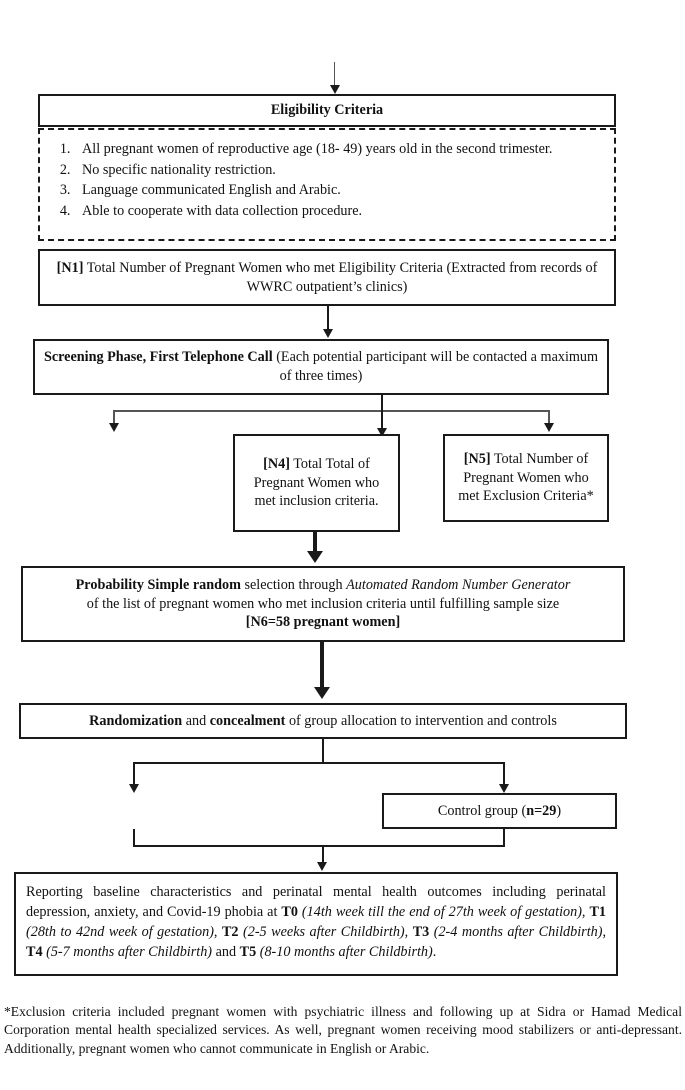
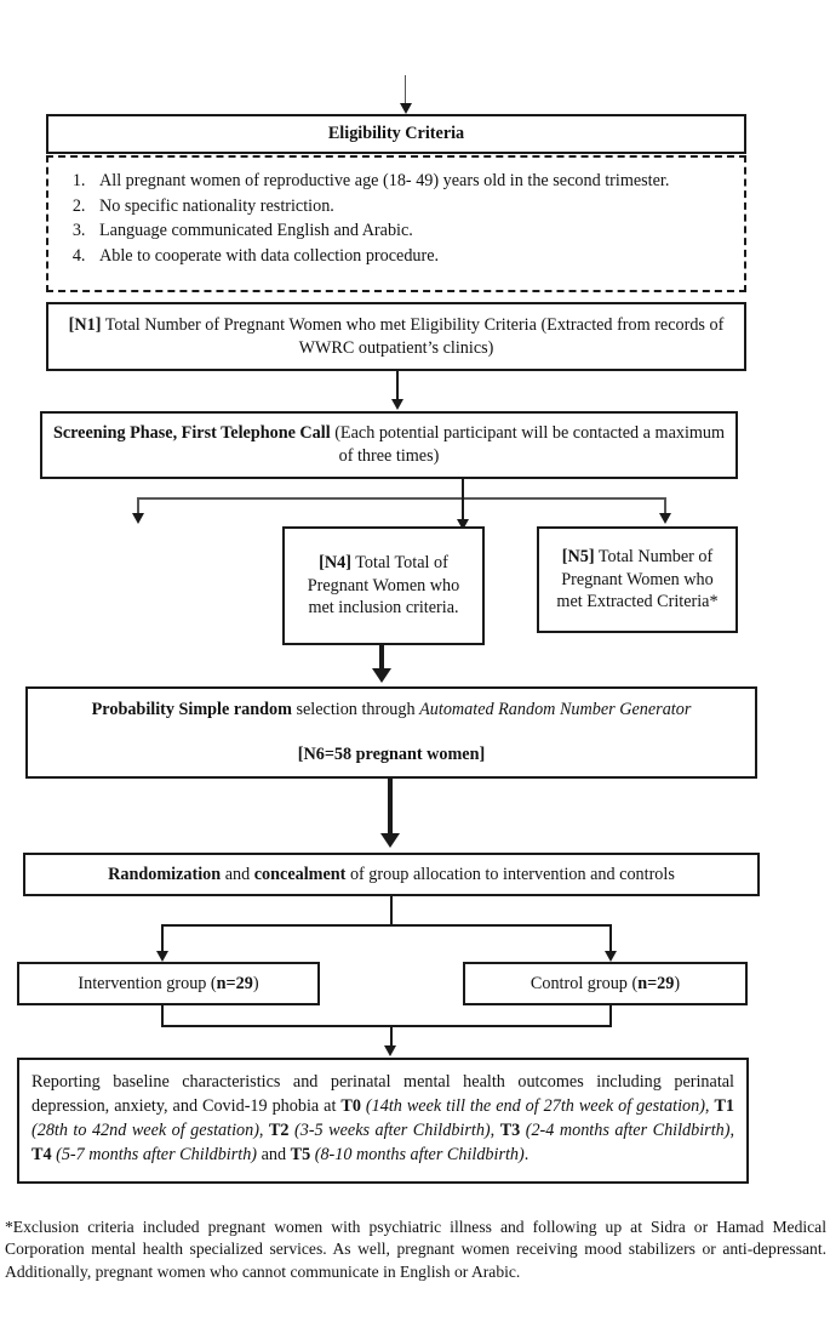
  Eligibility Criteria
  All pregnant women of reproductive age (18- 49) years old in the second trimester.
  No specific nationality restriction.
  Language communicated English and Arabic.
  Able to cooperate with data collection procedure.
  [N1] Total Number of Pregnant Women who met Eligibility Criteria (Extracted from records of WWRC outpatient’s clinics)
  Screening Phase, First Telephone Call (Each potential participant will be contacted a maximum of three times)
  [N4] Total Total of Pregnant Women who met inclusion criteria.
- [N5] Total Number of Pregnant Women who met Exclusion Criteria*
+ [N5] Total Number of Pregnant Women who met Extracted Criteria*
  Probability Simple random selection through Automated Random Number Generator
- of the list of pregnant women who met inclusion criteria until fulfilling sample size
  [N6=58 pregnant women]
  Randomization and concealment of group allocation to intervention and controls
+ Intervention group (n=29)
  Control group (n=29)
- Reporting baseline characteristics and perinatal mental health outcomes including perinatal depression, anxiety, and Covid-19 phobia at T0 (14th week till the end of 27th week of gestation), T1 (28th to 42nd week of gestation), T2 (2-5 weeks after Childbirth), T3 (2-4 months after Childbirth), T4 (5-7 months after Childbirth) and T5 (8-10 months after Childbirth).
+ Reporting baseline characteristics and perinatal mental health outcomes including perinatal depression, anxiety, and Covid-19 phobia at T0 (14th week till the end of 27th week of gestation), T1 (28th to 42nd week of gestation), T2 (3-5 weeks after Childbirth), T3 (2-4 months after Childbirth), T4 (5-7 months after Childbirth) and T5 (8-10 months after Childbirth).
  *Exclusion criteria included pregnant women with psychiatric illness and following up at Sidra or Hamad Medical Corporation mental health specialized services. As well, pregnant women receiving mood stabilizers or anti-depressant. Additionally, pregnant women who cannot communicate in English or Arabic.
